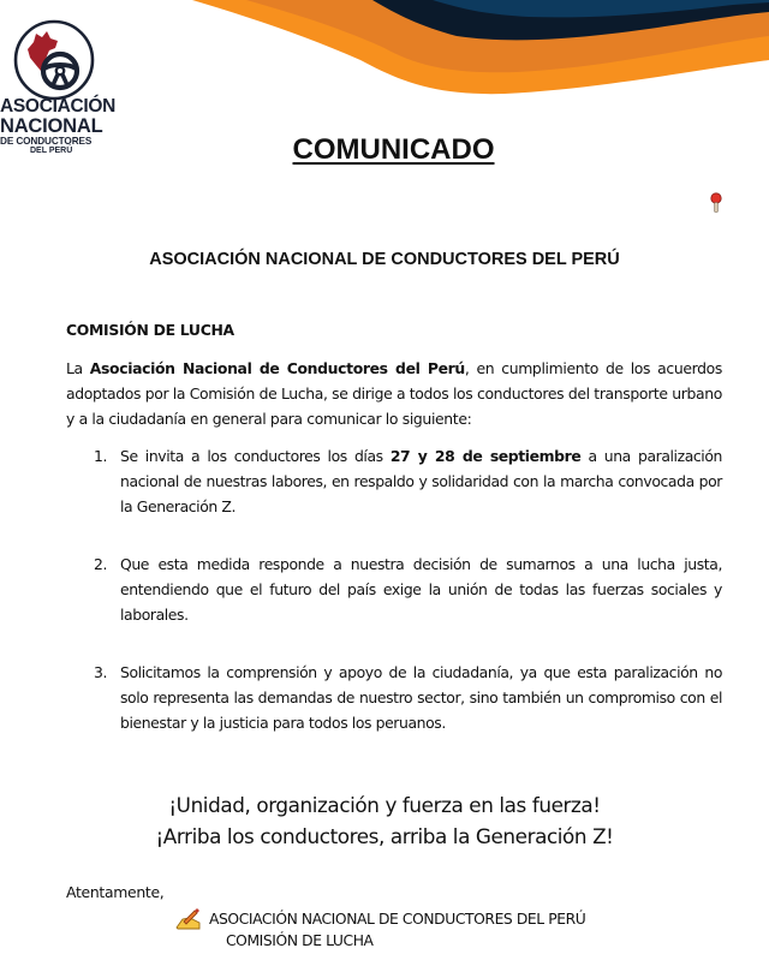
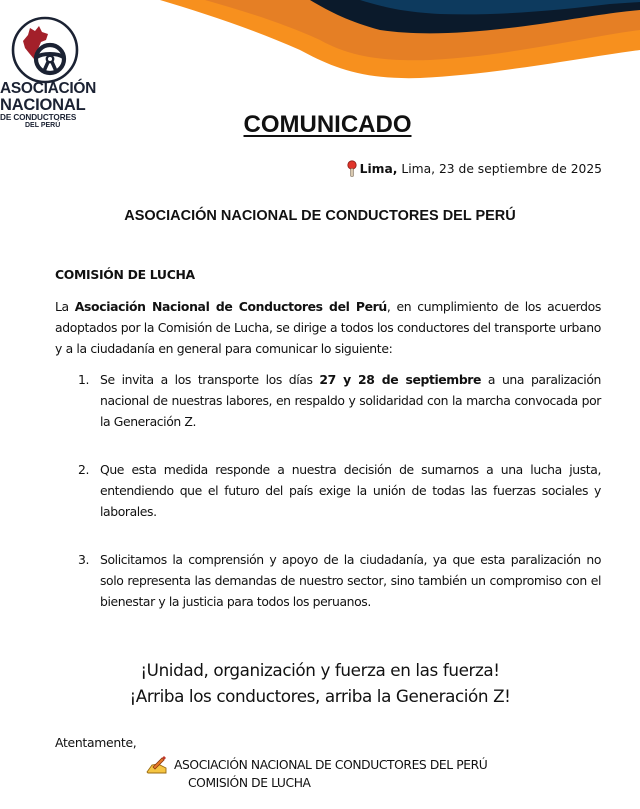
  ASOCIACIÓN
  NACIONAL
  DE CONDUCTORES
  COMUNICADO
+ Lima, Lima, 23 de septiembre de 2025
  ASOCIACIÓN NACIONAL DE CONDUCTORES DEL PERÚ
  COMISIÓN DE LUCHA
  La Asociación Nacional de Conductores del Perú, en cumplimiento de los acuerdos adoptados por la Comisión de Lucha, se dirige a todos los conductores del transporte urbano y a la ciudadanía en general para comunicar lo siguiente:
  1.
- Se invita a los conductores los días 27 y 28 de septiembre a una paralización nacional de nuestras labores, en respaldo y solidaridad con la marcha convocada por la Generación Z.
+ Se invita a los transporte los días 27 y 28 de septiembre a una paralización nacional de nuestras labores, en respaldo y solidaridad con la marcha convocada por la Generación Z.
  2.
  Que esta medida responde a nuestra decisión de sumarnos a una lucha justa, entendiendo que el futuro del país exige la unión de todas las fuerzas sociales y laborales.
  3.
  Solicitamos la comprensión y apoyo de la ciudadanía, ya que esta paralización no solo representa las demandas de nuestro sector, sino también un compromiso con el bienestar y la justicia para todos los peruanos.
  ¡Unidad, organización y fuerza en las fuerza!
  ¡Arriba los conductores, arriba la Generación Z!
  Atentamente,
  ASOCIACIÓN NACIONAL DE CONDUCTORES DEL PERÚ
  COMISIÓN DE LUCHA
